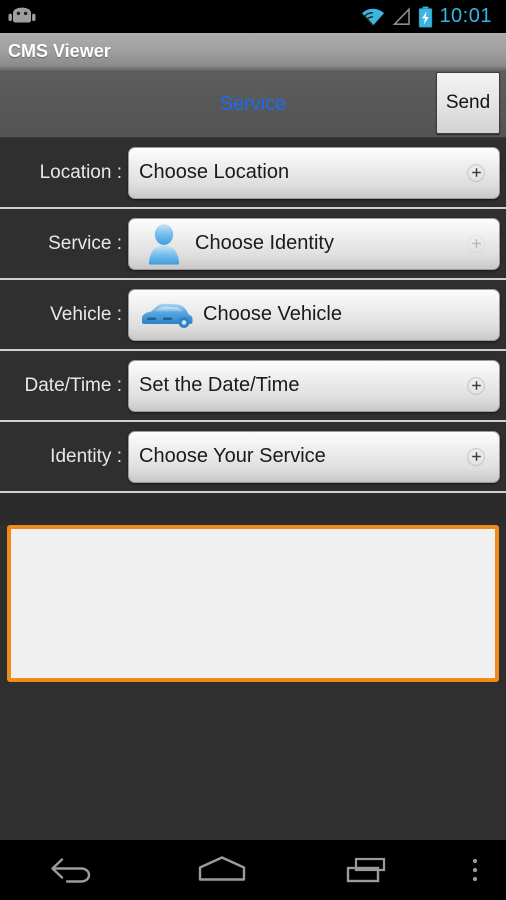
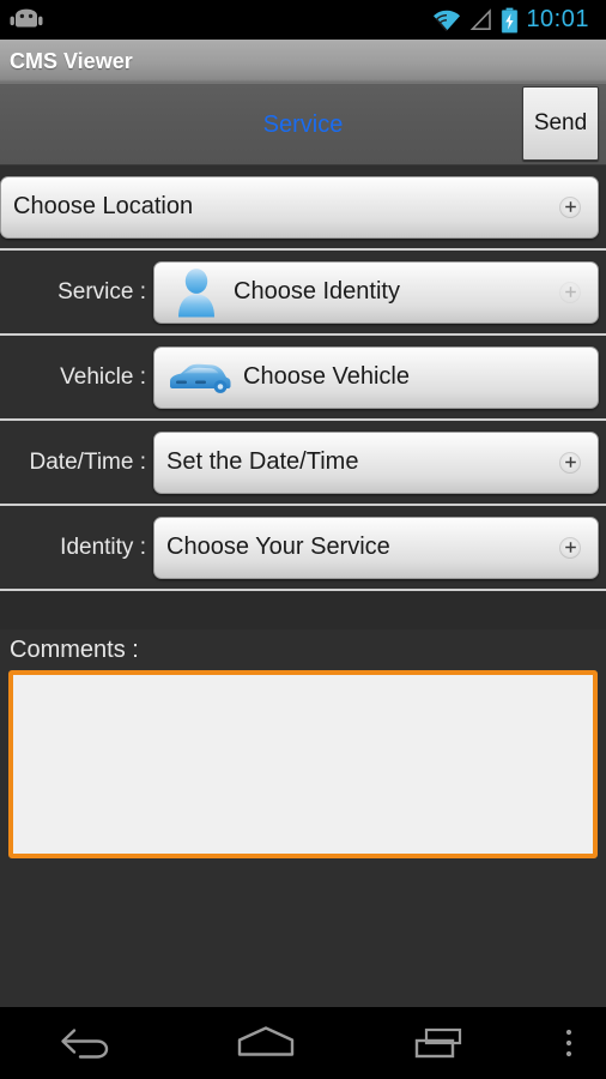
  10:01
  CMS Viewer
  Service
  Send
- Location :
  Choose Location
  Service :
  Choose Identity
  Vehicle :
  Choose Vehicle
  Date/Time :
  Set the Date/Time
  Identity :
  Choose Your Service
+ Comments :
